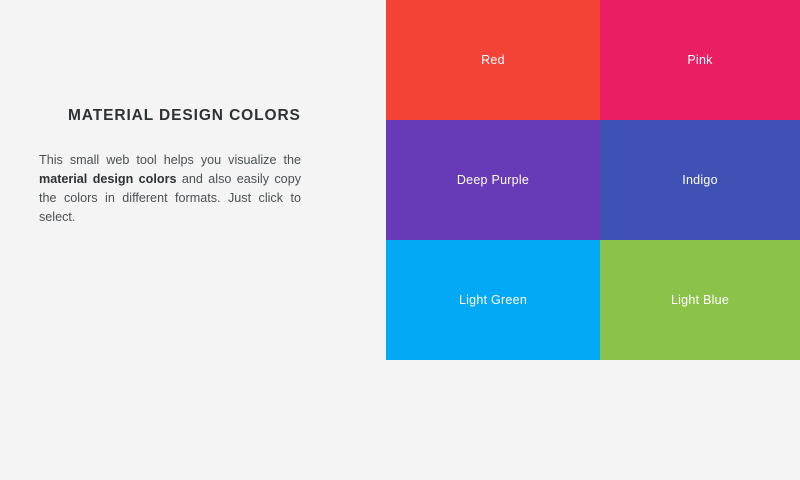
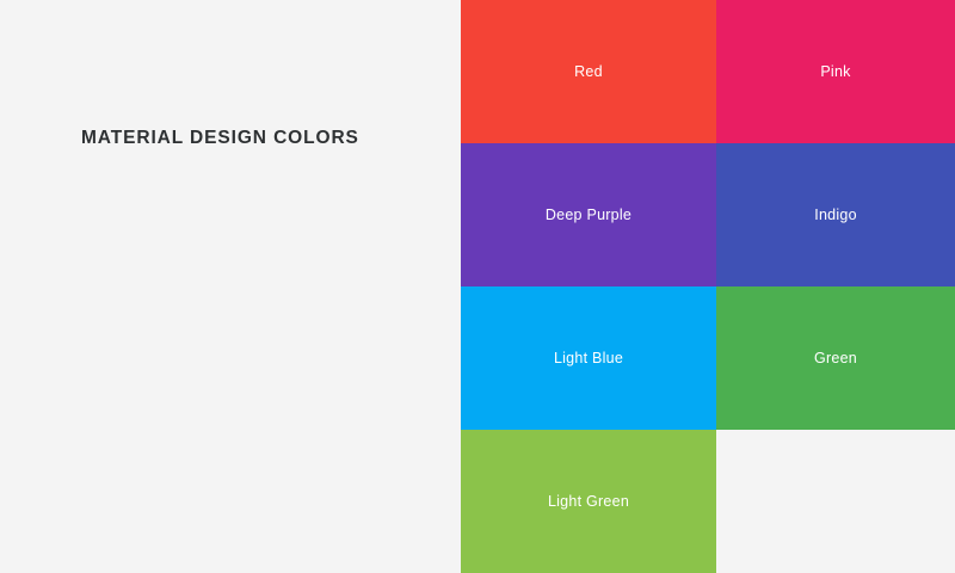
  MATERIAL DESIGN COLORS
- This small web tool helps you visualize the material design colors and also easily copy the colors in different formats. Just click to select.
  Red
  Pink
  Deep Purple
  Indigo
- Light Green
+ Light Blue
+ Green
- Light Blue
+ Light Green
